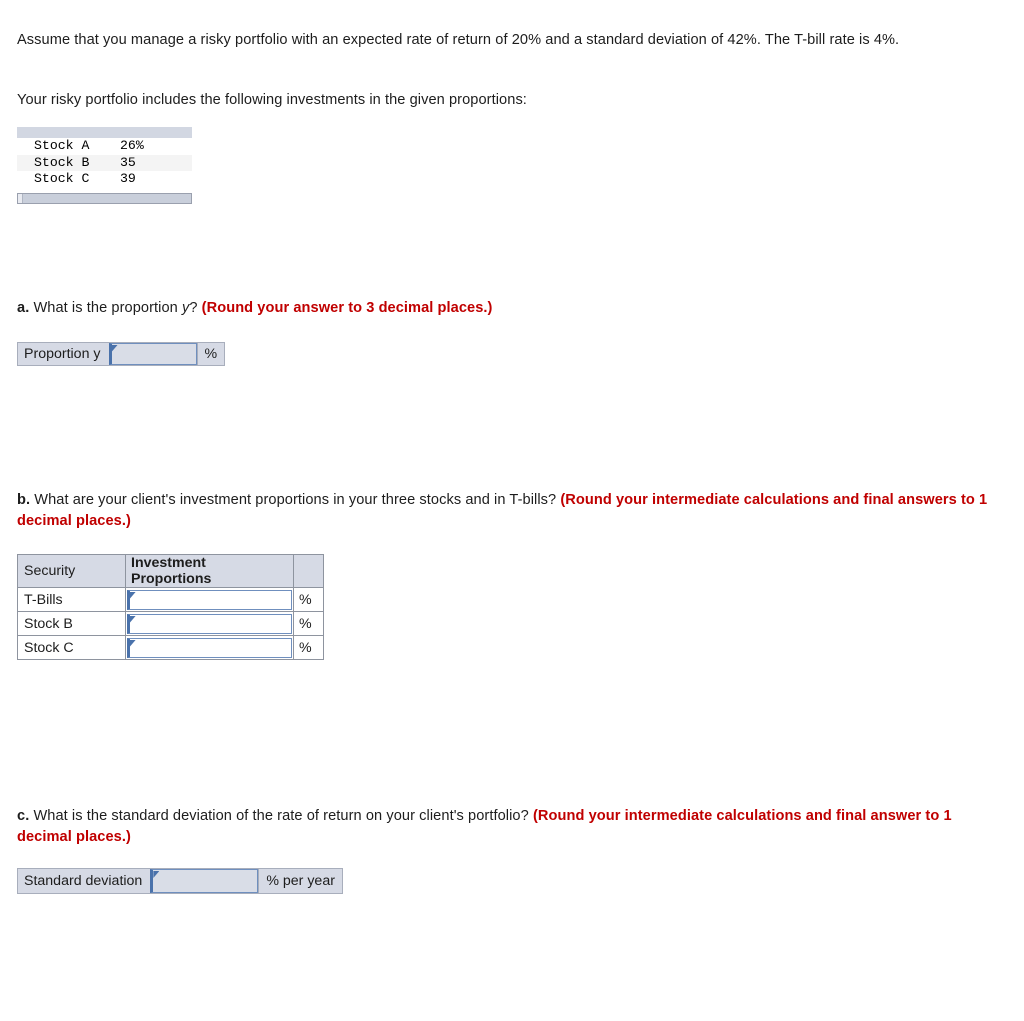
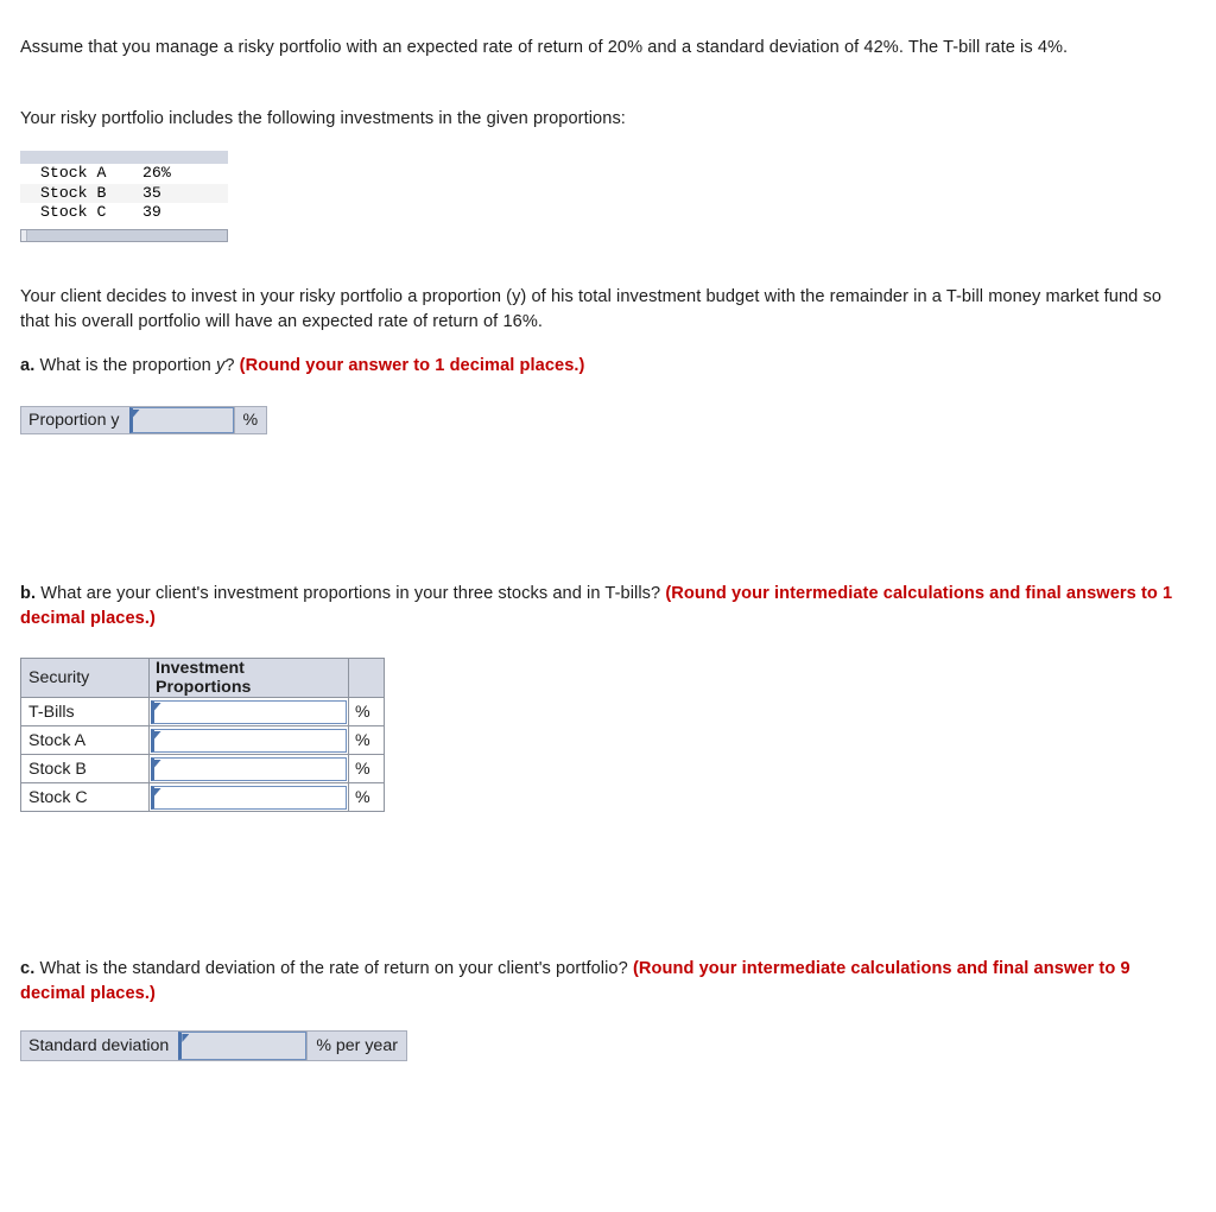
  Assume that you manage a risky portfolio with an expected rate of return of 20% and a standard deviation of 42%. The T-bill rate is 4%.
  Your risky portfolio includes the following investments in the given proportions:
  Stock A
  26%
  Stock B
  35
  Stock C
  39
+ Your client decides to invest in your risky portfolio a proportion (y) of his total investment budget with the remainder in a T-bill money market fund so that his overall portfolio will have an expected rate of return of 16%.
- a. What is the proportion y? (Round your answer to 3 decimal places.)
+ a. What is the proportion y? (Round your answer to 1 decimal places.)
  Proportion y
  %
  b. What are your client's investment proportions in your three stocks and in T-bills? (Round your intermediate calculations and final answers to 1 decimal places.)
  Security	Investment Proportions
  T-Bills		%
+ Stock A		%
  Stock B		%
  Stock C		%
- c. What is the standard deviation of the rate of return on your client's portfolio? (Round your intermediate calculations and final answer to 1 decimal places.)
+ c. What is the standard deviation of the rate of return on your client's portfolio? (Round your intermediate calculations and final answer to 9 decimal places.)
  Standard deviation
  % per year
